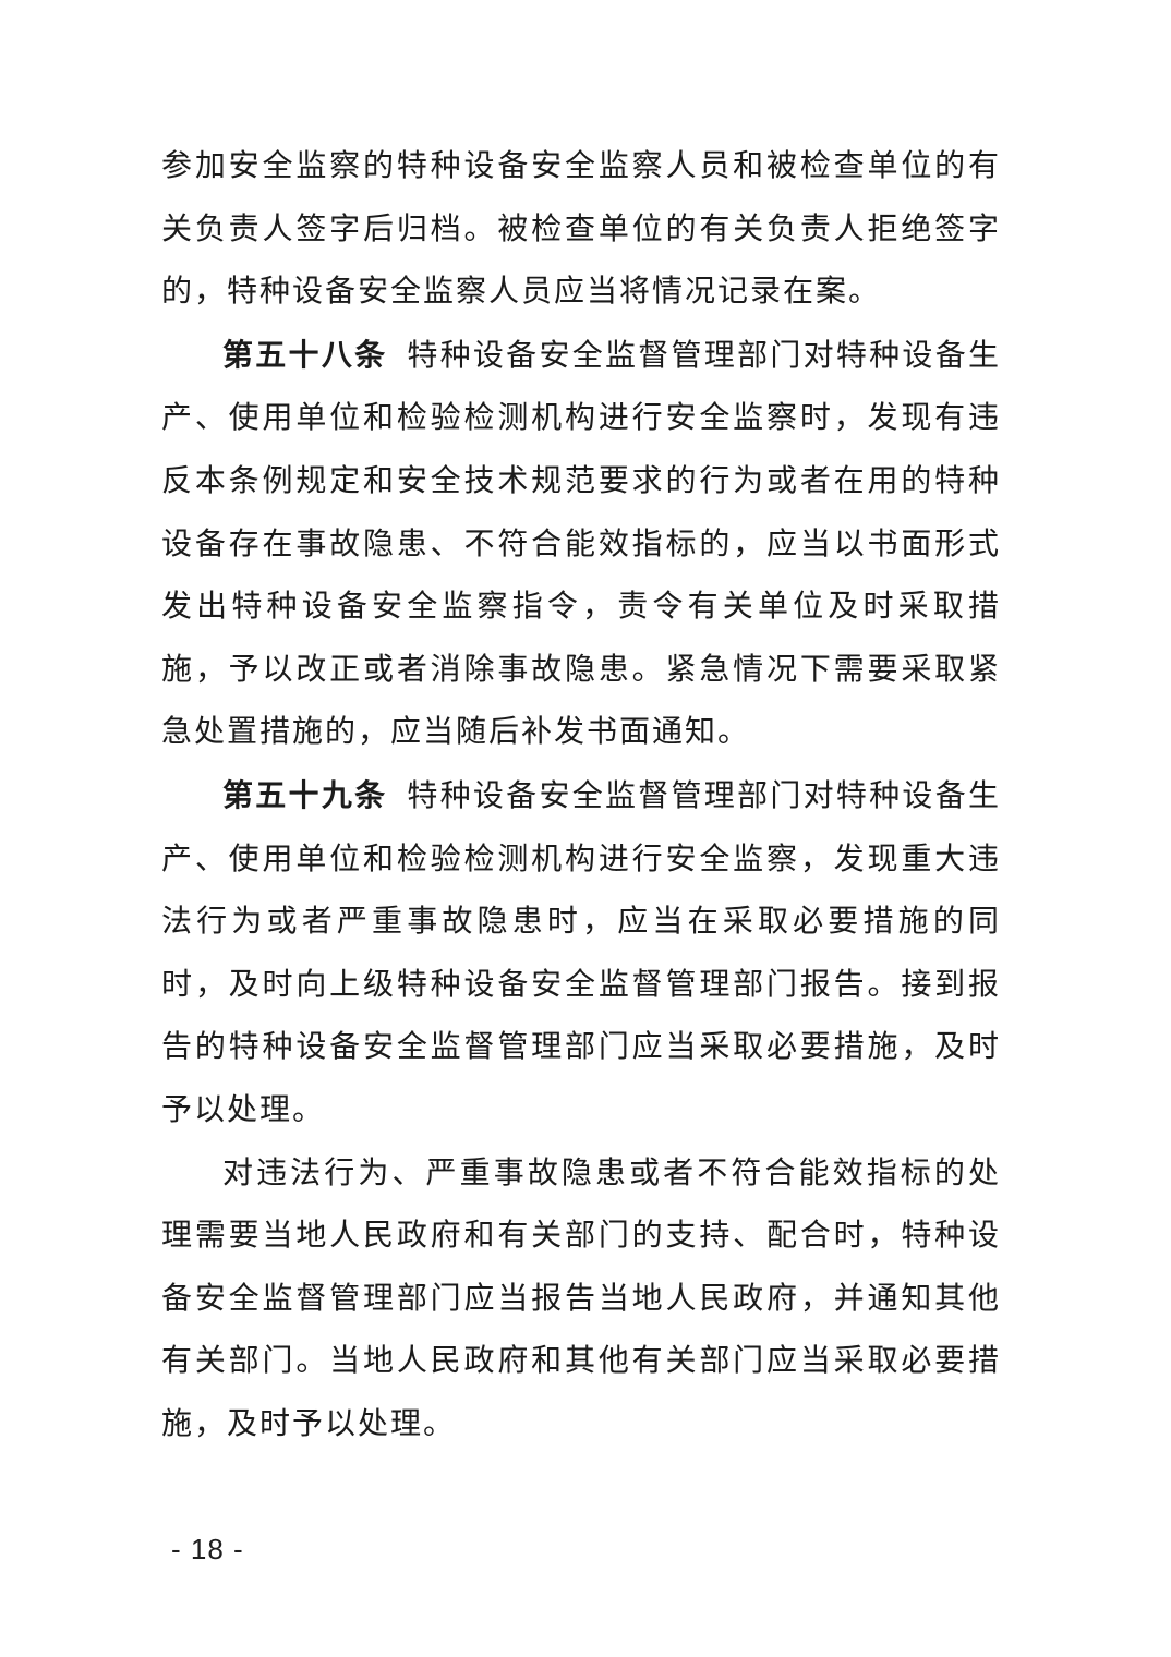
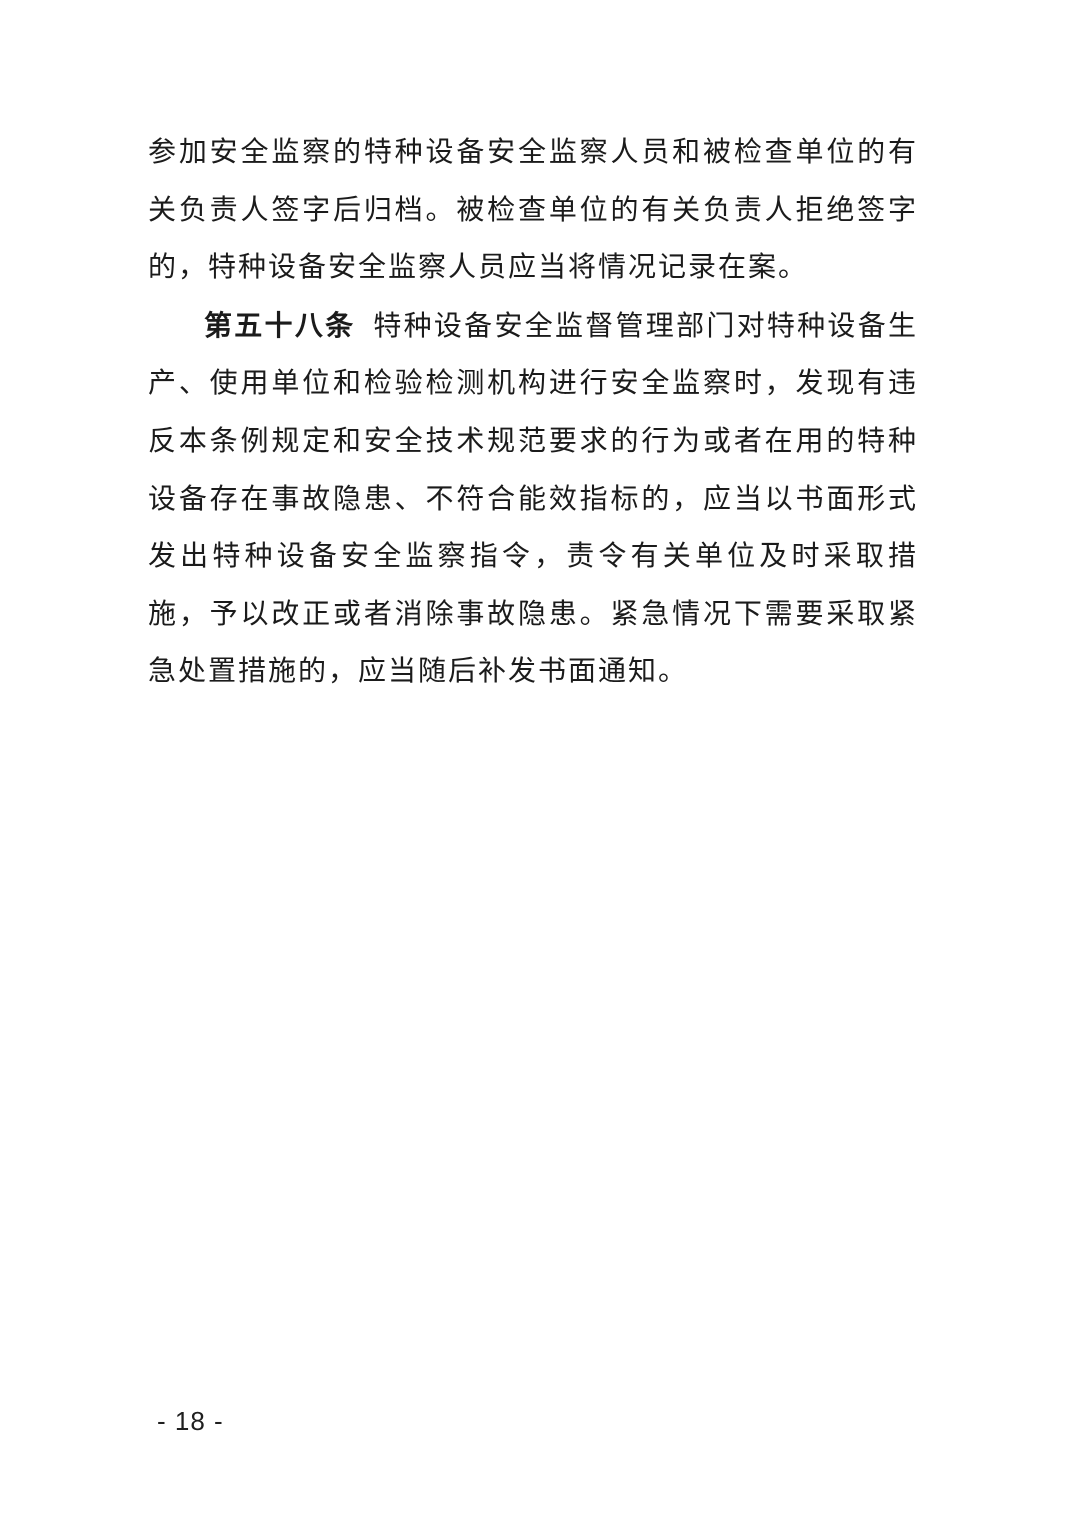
  参加安全监察的特种设备安全监察人员和被检查单位的有关负责人签字后归档。被检查单位的有关负责人拒绝签字的，特种设备安全监察人员应当将情况记录在案。
  第五十八条 特种设备安全监督管理部门对特种设备生产、使用单位和检验检测机构进行安全监察时，发现有违反本条例规定和安全技术规范要求的行为或者在用的特种设备存在事故隐患、不符合能效指标的，应当以书面形式发出特种设备安全监察指令，责令有关单位及时采取措施，予以改正或者消除事故隐患。紧急情况下需要采取紧急处置措施的，应当随后补发书面通知。
- 第五十九条 特种设备安全监督管理部门对特种设备生产、使用单位和检验检测机构进行安全监察，发现重大违法行为或者严重事故隐患时，应当在采取必要措施的同时，及时向上级特种设备安全监督管理部门报告。接到报告的特种设备安全监督管理部门应当采取必要措施，及时予以处理。
- 对违法行为、严重事故隐患或者不符合能效指标的处理需要当地人民政府和有关部门的支持、配合时，特种设备安全监督管理部门应当报告当地人民政府，并通知其他有关部门。当地人民政府和其他有关部门应当采取必要措施，及时予以处理。
  - 18 -
